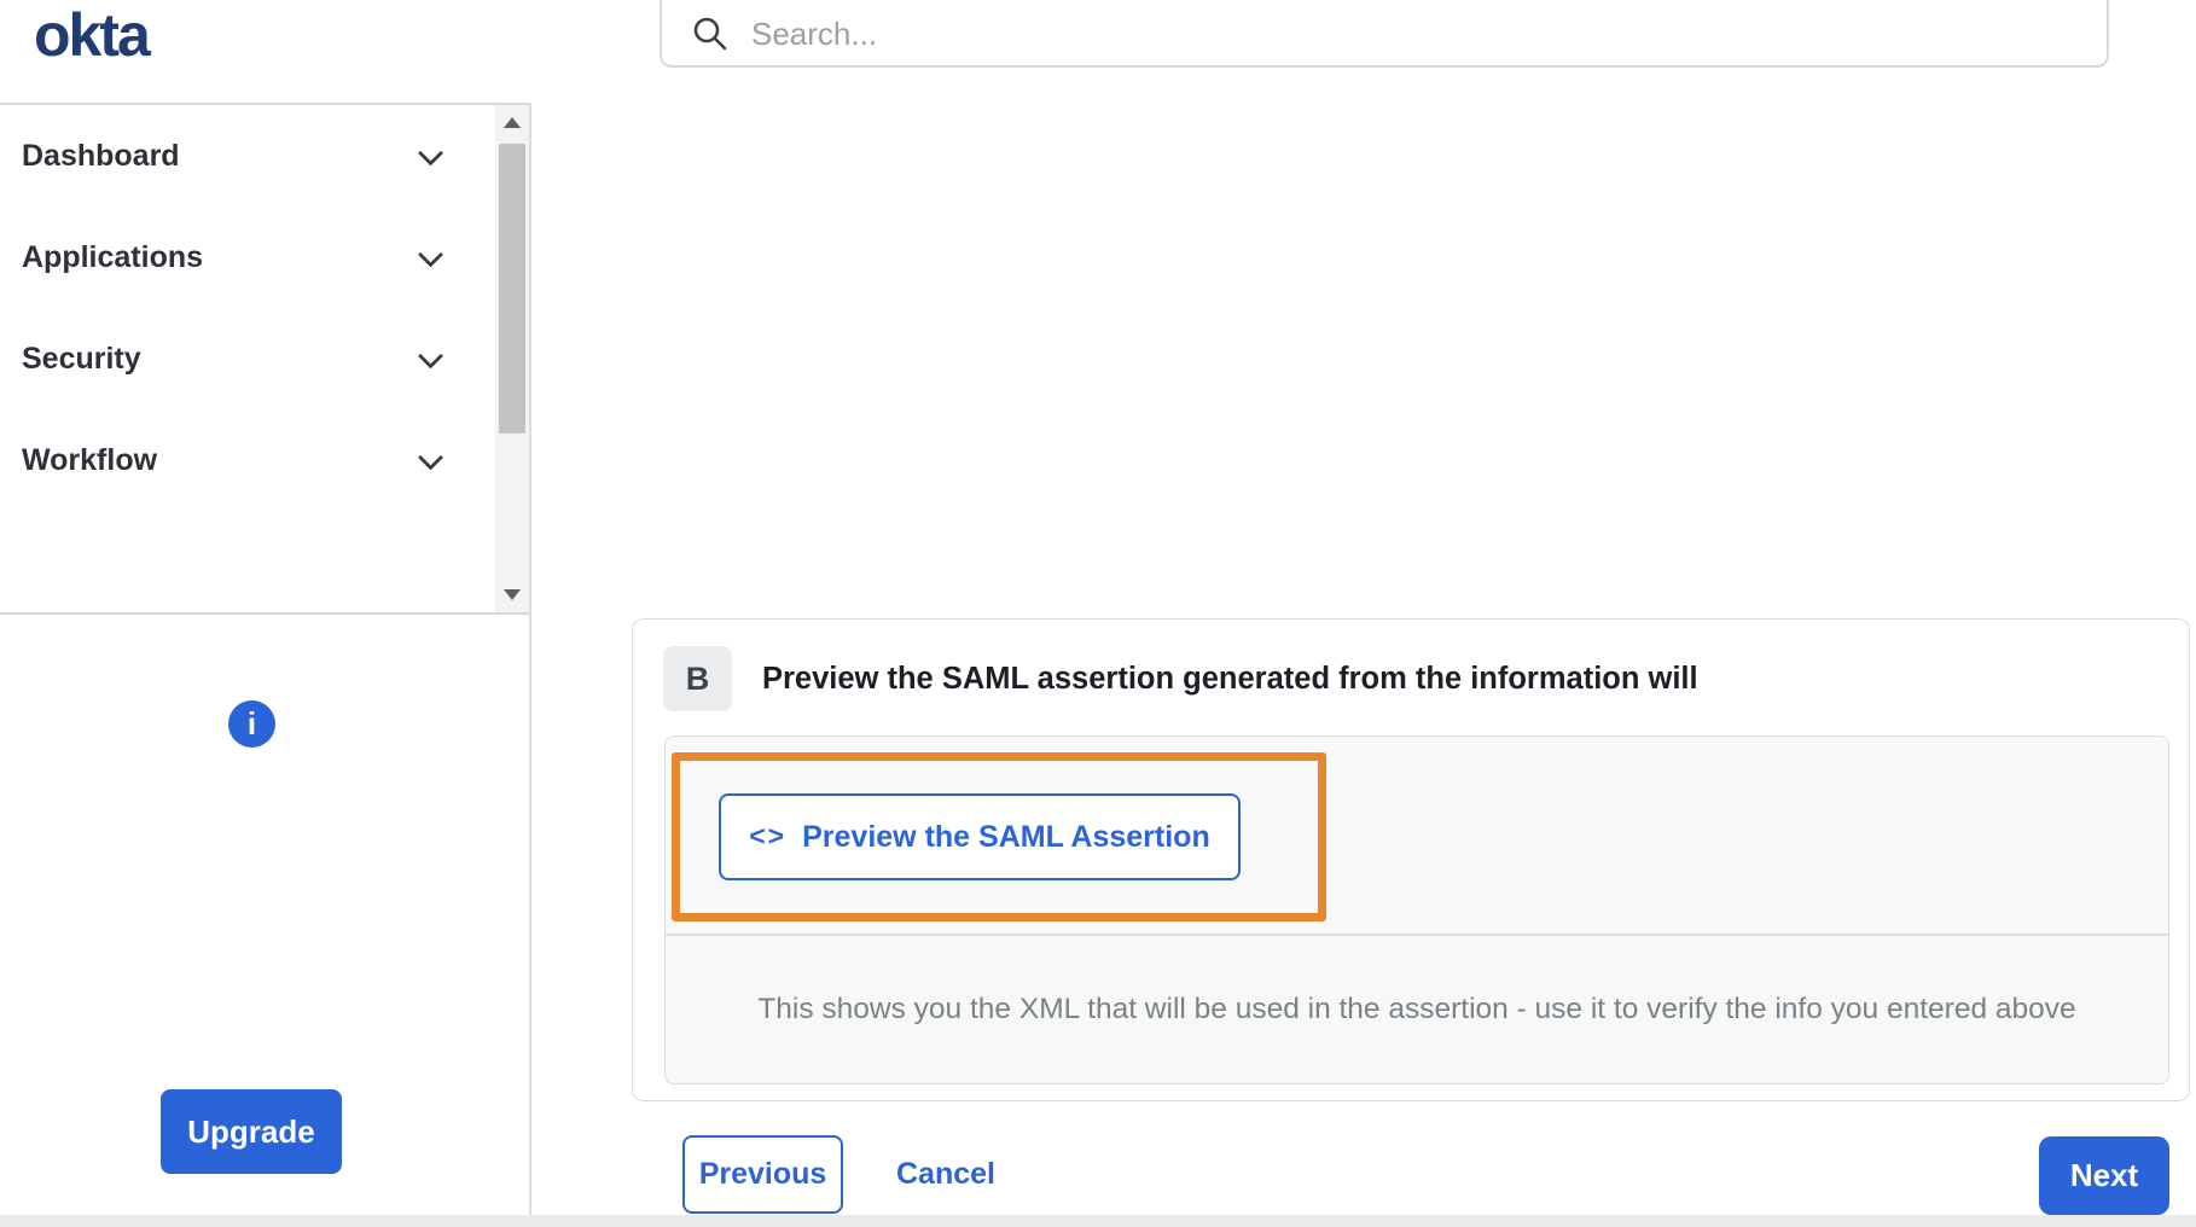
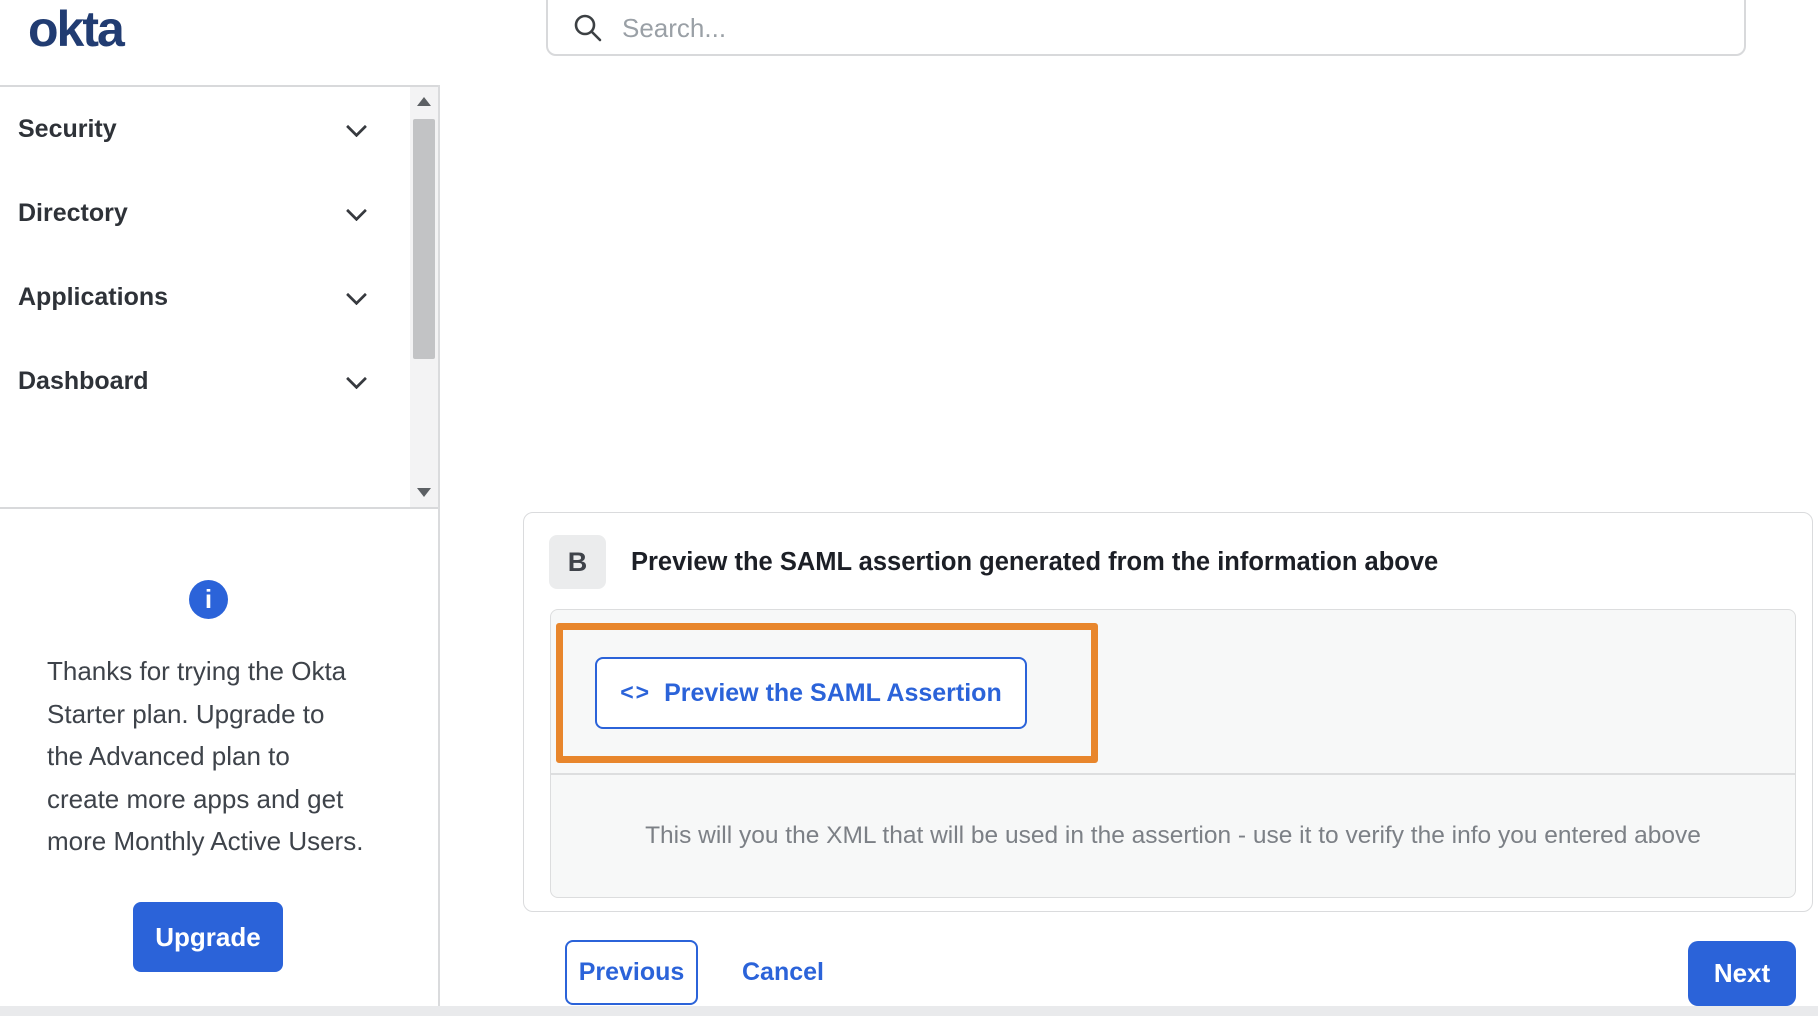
  okta
  Search...
- Dashboard
+ Security
+ Directory
  Applications
- Security
+ Dashboard
- Workflow
  i
+ Thanks for trying the Okta
+ Starter plan. Upgrade to
+ the Advanced plan to
+ create more apps and get
+ more Monthly Active Users.
  Upgrade
  B
- Preview the SAML assertion generated from the information will
+ Preview the SAML assertion generated from the information above
  <>
  Preview the SAML Assertion
- This shows you the XML that will be used in the assertion - use it to verify the info you entered above
+ This will you the XML that will be used in the assertion - use it to verify the info you entered above
  Previous
  Cancel
  Next
